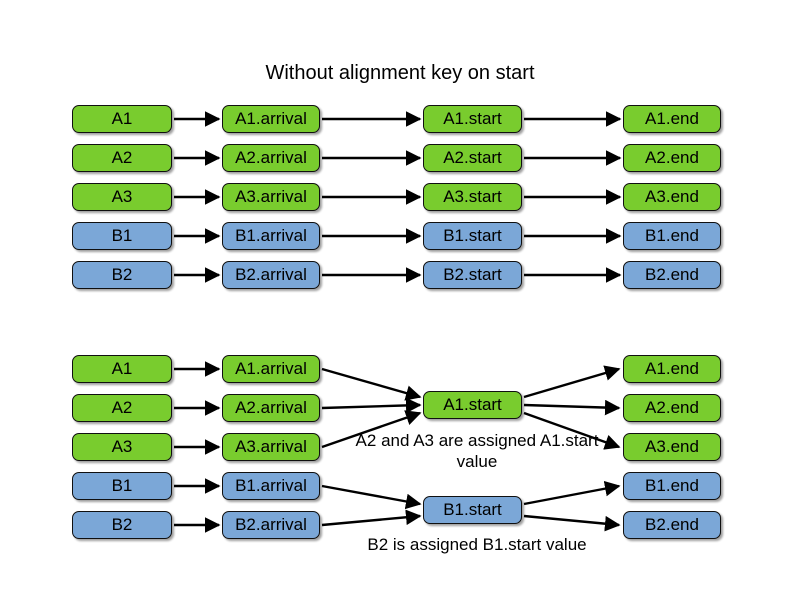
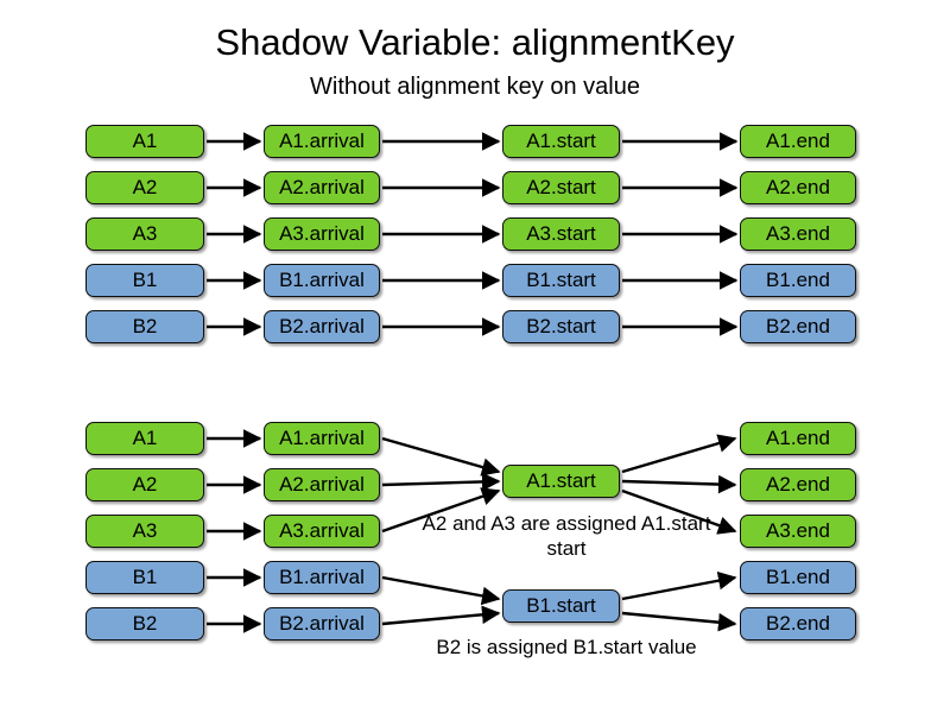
+ Shadow Variable: alignmentKey
- Without alignment key on start
+ Without alignment key on value
  A1
  A1.arrival
  A1.start
  A1.end
  A2
  A2.arrival
  A2.start
  A2.end
  A3
  A3.arrival
  A3.start
  A3.end
  B1
  B1.arrival
  B1.start
  B1.end
  B2
  B2.arrival
  B2.start
  B2.end
  A1
  A2
  A3
  B1
  B2
  A1.arrival
  A2.arrival
  A3.arrival
  B1.arrival
  B2.arrival
  A1.end
  A2.end
  A3.end
  B1.end
  B2.end
  A1.start
  B1.start
- A2 and A3 are assigned A1.start value
+ A2 and A3 are assigned A1.start start
  B2 is assigned B1.start value
